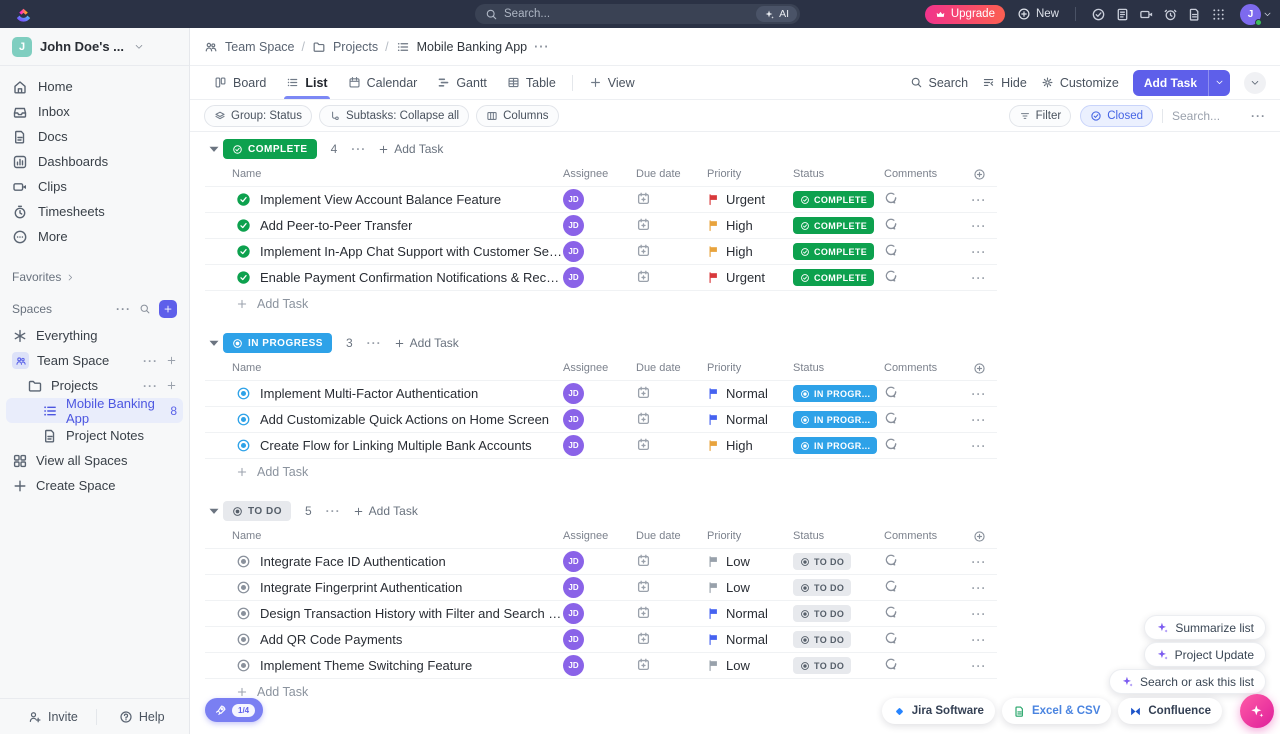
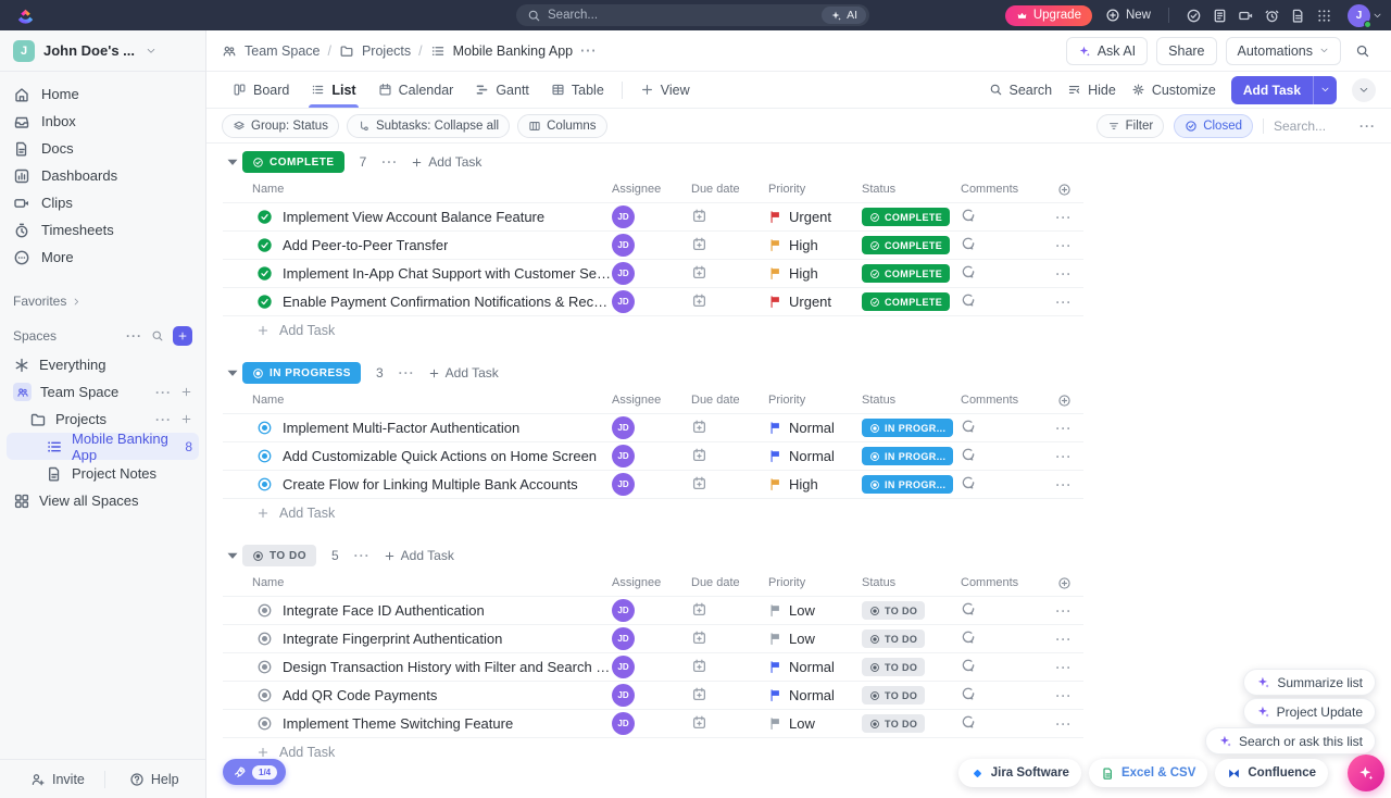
  Search...
  AI
  Upgrade
  New
  J
  J
  John Doe's ...
  Home
  Inbox
  Docs
  Dashboards
  Clips
  Timesheets
  More
  Favorites
  Spaces
  ···
  Everything
  Team Space
  ···
  Projects
  ···
  Mobile Banking App
  8
  Project Notes
  View all Spaces
- Create Space
  Invite
  Help
  Team Space
  /
  Projects
  /
  Mobile Banking App
  ···
+ Ask AI
+ Share
+ Automations
  Board
  List
  Calendar
  Gantt
  Table
  View
  Search
  Hide
  Customize
  Add Task
  Group: Status
  Subtasks: Collapse all
  Columns
  Filter
  Closed
  Search...
  ···
  COMPLETE
- 4
+ 7
  ···
  Add Task
  Name
  Assignee
  Due date
  Priority
  Status
  Comments
  Implement View Account Balance Feature
  JD
  Urgent
  COMPLETE
  ···
  Add Peer-to-Peer Transfer
  JD
  High
  COMPLETE
  ···
  Implement In-App Chat Support with Customer Servi
  JD
  High
  COMPLETE
  ···
  Enable Payment Confirmation Notifications & Receip
  JD
  Urgent
  COMPLETE
  ···
  Add Task
  IN PROGRESS
  3
  ···
  Add Task
  Name
  Assignee
  Due date
  Priority
  Status
  Comments
  Implement Multi-Factor Authentication
  JD
  Normal
  IN PROGR...
  ···
  Add Customizable Quick Actions on Home Screen
  JD
  Normal
  IN PROGR...
  ···
  Create Flow for Linking Multiple Bank Accounts
  JD
  High
  IN PROGR...
  ···
  Add Task
  TO DO
  5
  ···
  Add Task
  Name
  Assignee
  Due date
  Priority
  Status
  Comments
  Integrate Face ID Authentication
  JD
  Low
  TO DO
  ···
  Integrate Fingerprint Authentication
  JD
  Low
  TO DO
  ···
  Design Transaction History with Filter and Search O
  JD
  Normal
  TO DO
  ···
  Add QR Code Payments
  JD
  Normal
  TO DO
  ···
  Implement Theme Switching Feature
  JD
  Low
  TO DO
  ···
  Add Task
  1/4
  Summarize list
  Project Update
  Search or ask this list
  Jira Software
  Excel & CSV
  Confluence
